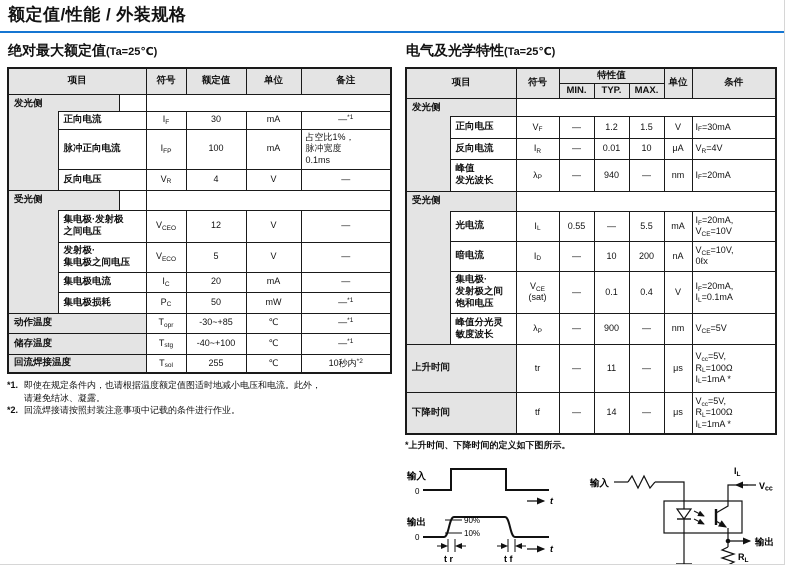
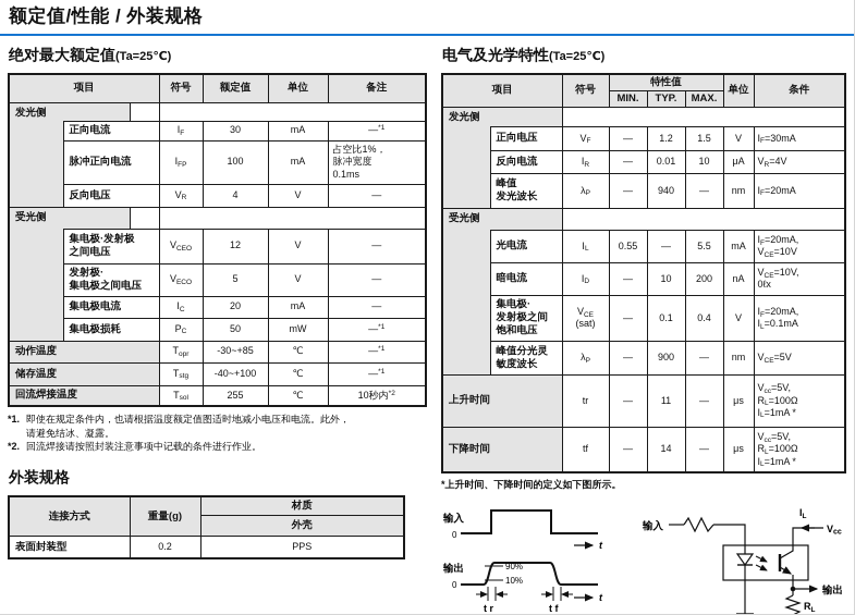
  额定值/性能 / 外装规格
  绝对最大额定值(Ta=25℃)
  项目	符号	额定值	单位	备注
  发光侧
  正向电流	I	30	mA	—
  脉冲正向电流	I	100	mA	占空比1%，脉冲宽度0.1ms
  反向电压	V	4	V	—
  受光侧
  集电极·发射极 之间电压	V	12	V	—
  发射极· 集电极之间电压	V	5	V	—
  集电极电流	I	20	mA	—
  集电极损耗	P	50	mW	—
  动作温度	T	-30~+85	℃	—
  储存温度	T	-40~+100	℃	—
  回流焊接温度	T	255	℃	10秒内
  *1.
  即使在规定条件内，也请根据温度额定值图适时地减小电压和电流。此外，
  请避免结冰、凝露。
  *2.
  回流焊接请按照封装注意事项中记载的条件进行作业。
+ 外装规格
+ 连接方式	重量(g)	材质
+ 外壳
+ 表面封装型	0.2	PPS
  电气及光学特性(Ta=25℃)
  项目	符号	特性值	单位	条件
  MIN.	TYP.	MAX.
  发光侧
  正向电压	V	—	1.2	1.5	V	I =30mA
  反向电流	I	—	0.01	10	μA	V =4V
  峰值 发光波长	λ	—	940	—	nm	I =20mA
  受光侧
  光电流	I	0.55	—	5.5	mA	I =20mA,V =10V
  暗电流	I	—	10	200	nA	V =10V,0ℓx
  集电极· 发射极之间 饱和电压	V(sat)	—	0.1	0.4	V	I =20mA,I =0.1mA
  峰值分光灵 敏度波长	λ	—	900	—	nm	V =5V
  上升时间	tr	—	11	—	μs	V =5V,R =100ΩI =1mA *
  下降时间	tf	—	14	—	μs	V =5V,R =100ΩI =1mA *
  *上升时间、下降时间的定义如下图所示。
  输入
  0
  t
  输出
  0
  90%
  10%
  t r
  t f
  t
  输入
  输出
